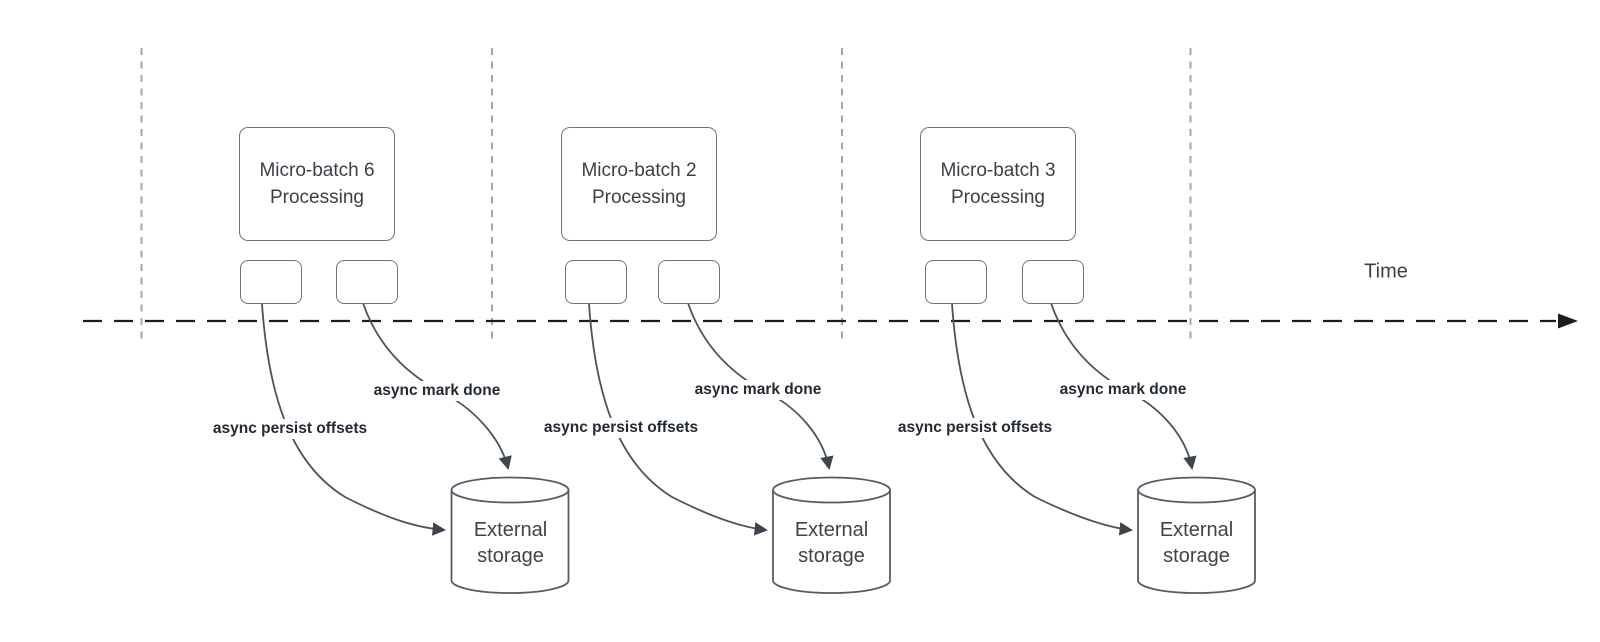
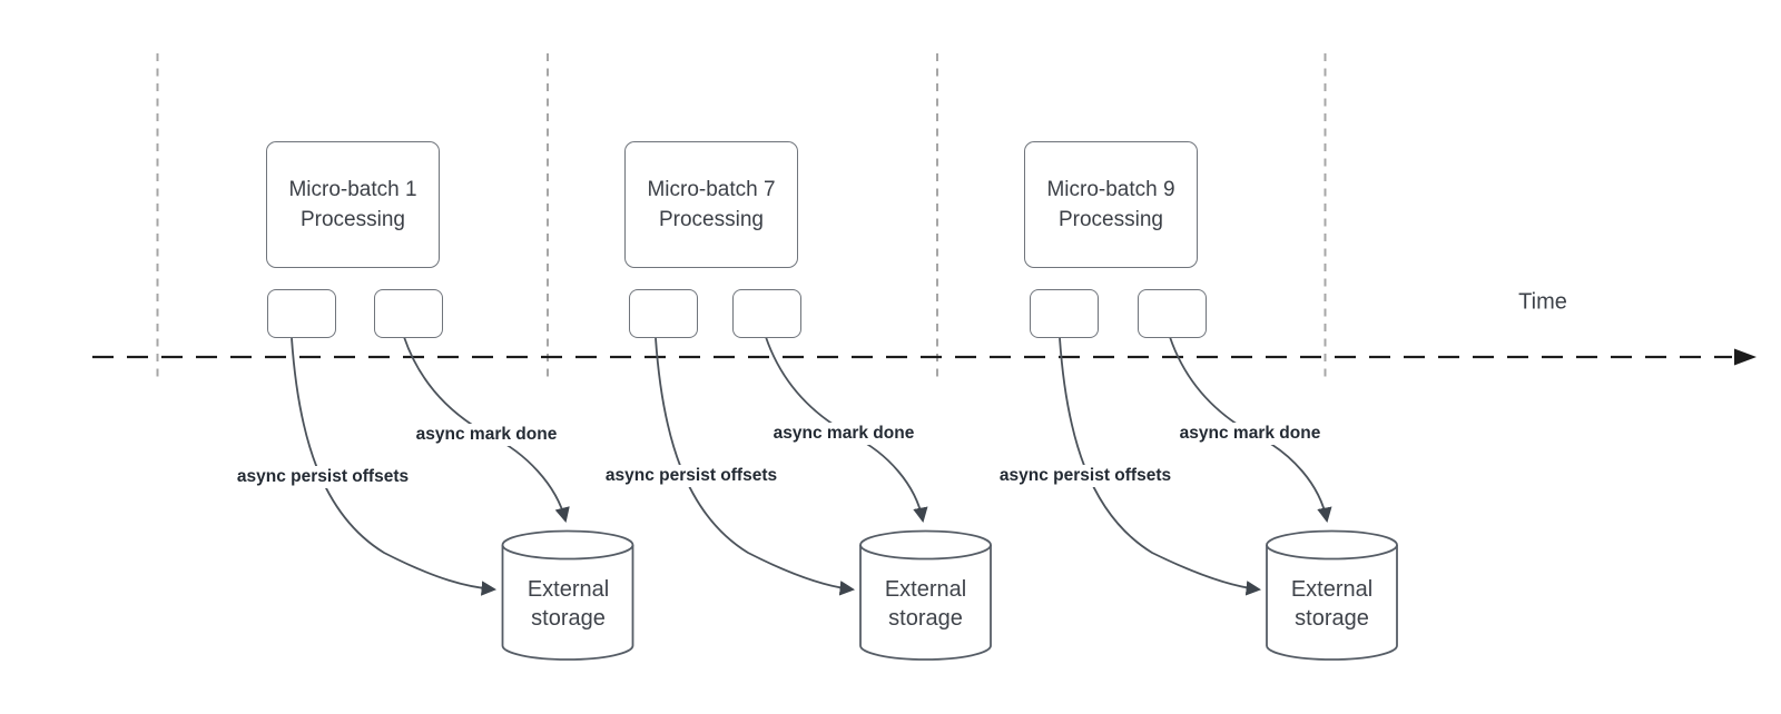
- Micro-batch 6
+ Micro-batch 1
  Processing
  async persist offsets
  async mark done
  External
  storage
- Micro-batch 2
+ Micro-batch 7
  Processing
  async persist offsets
  async mark done
  External
  storage
- Micro-batch 3
+ Micro-batch 9
  Processing
  async persist offsets
  async mark done
  External
  storage
  Time
